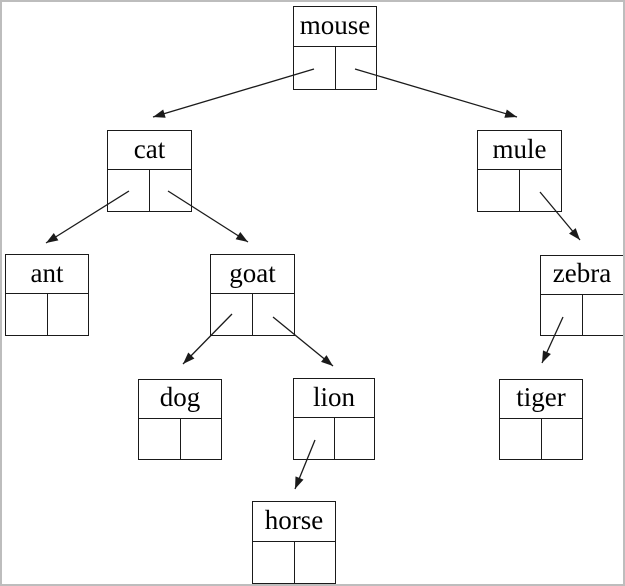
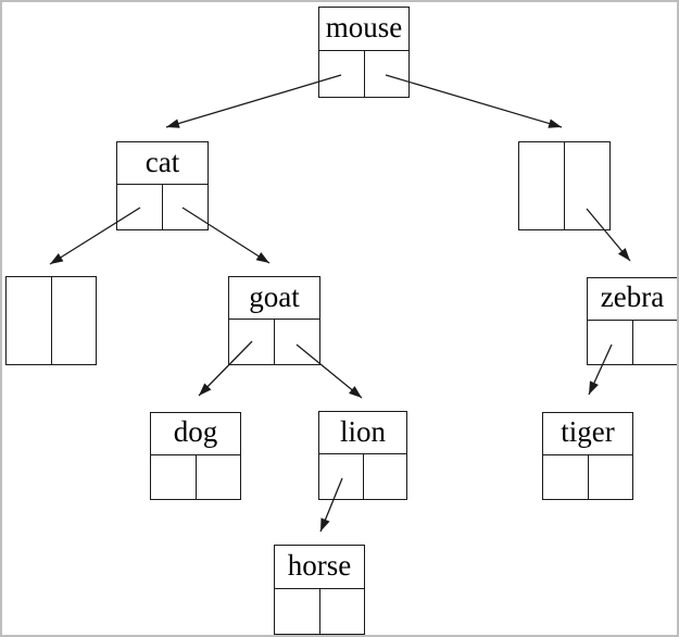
  mouse
  cat
- mule
- ant
  goat
  zebra
  dog
  lion
  tiger
  horse
